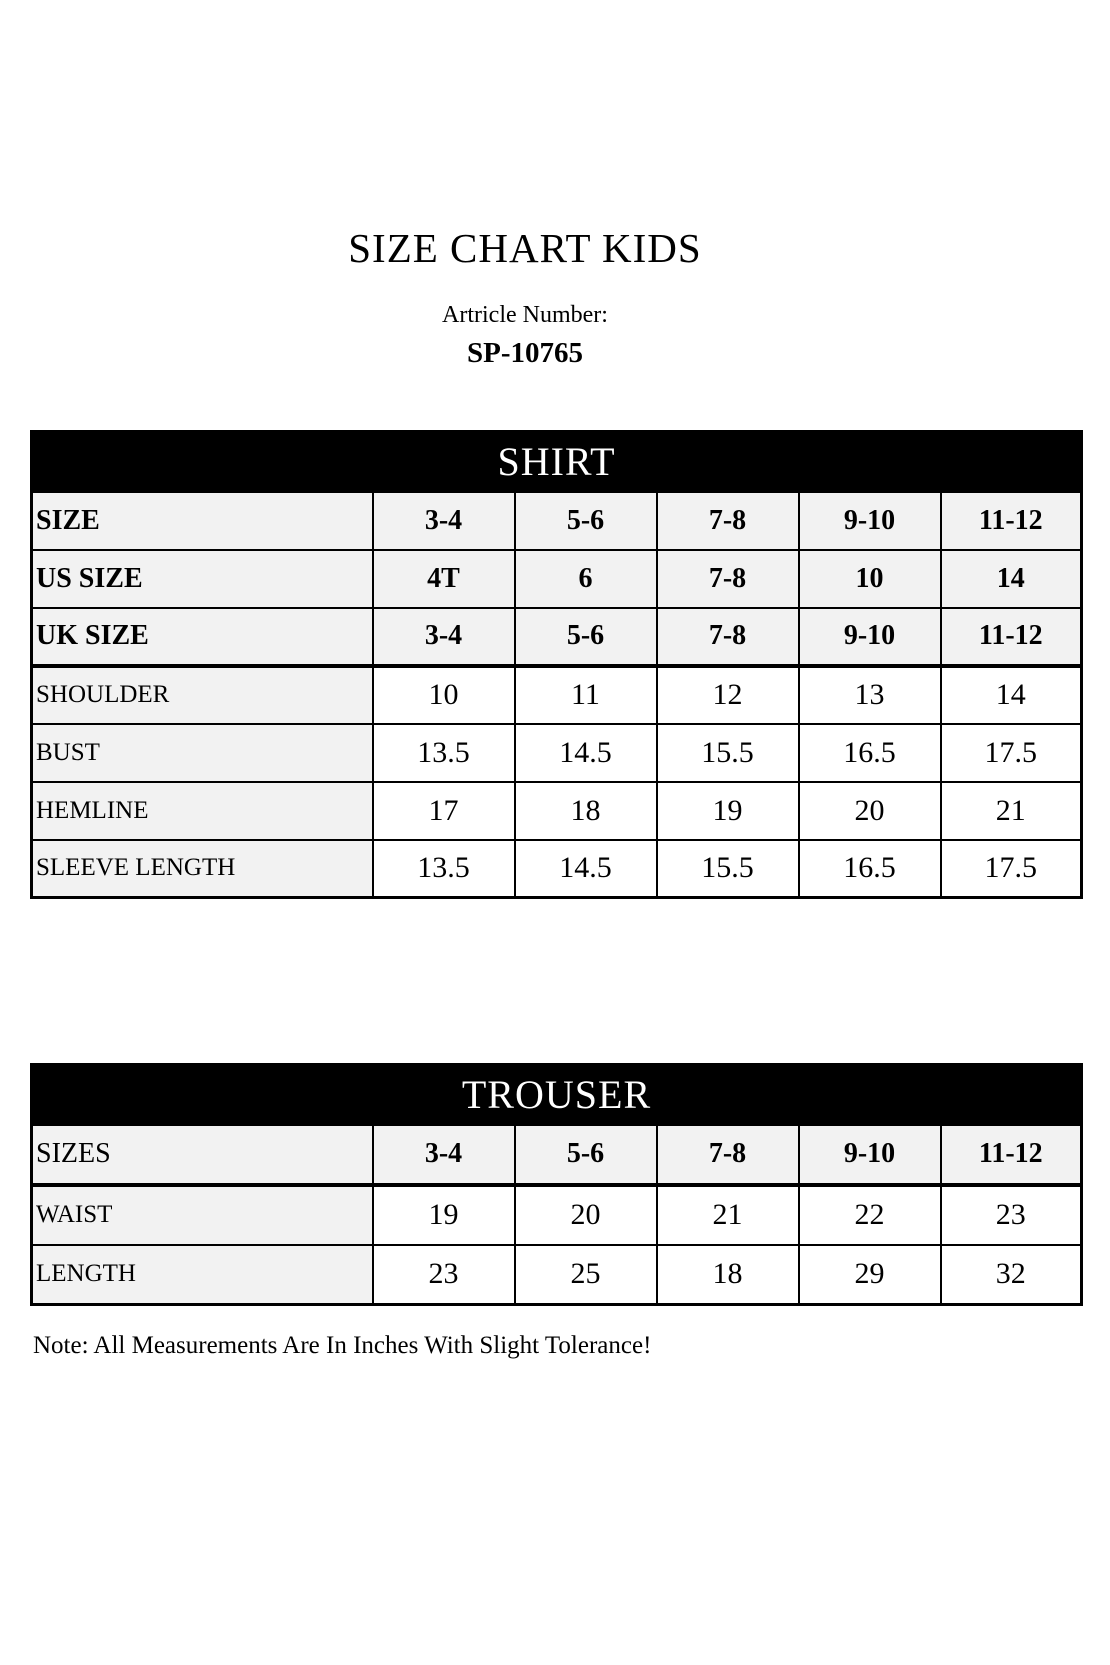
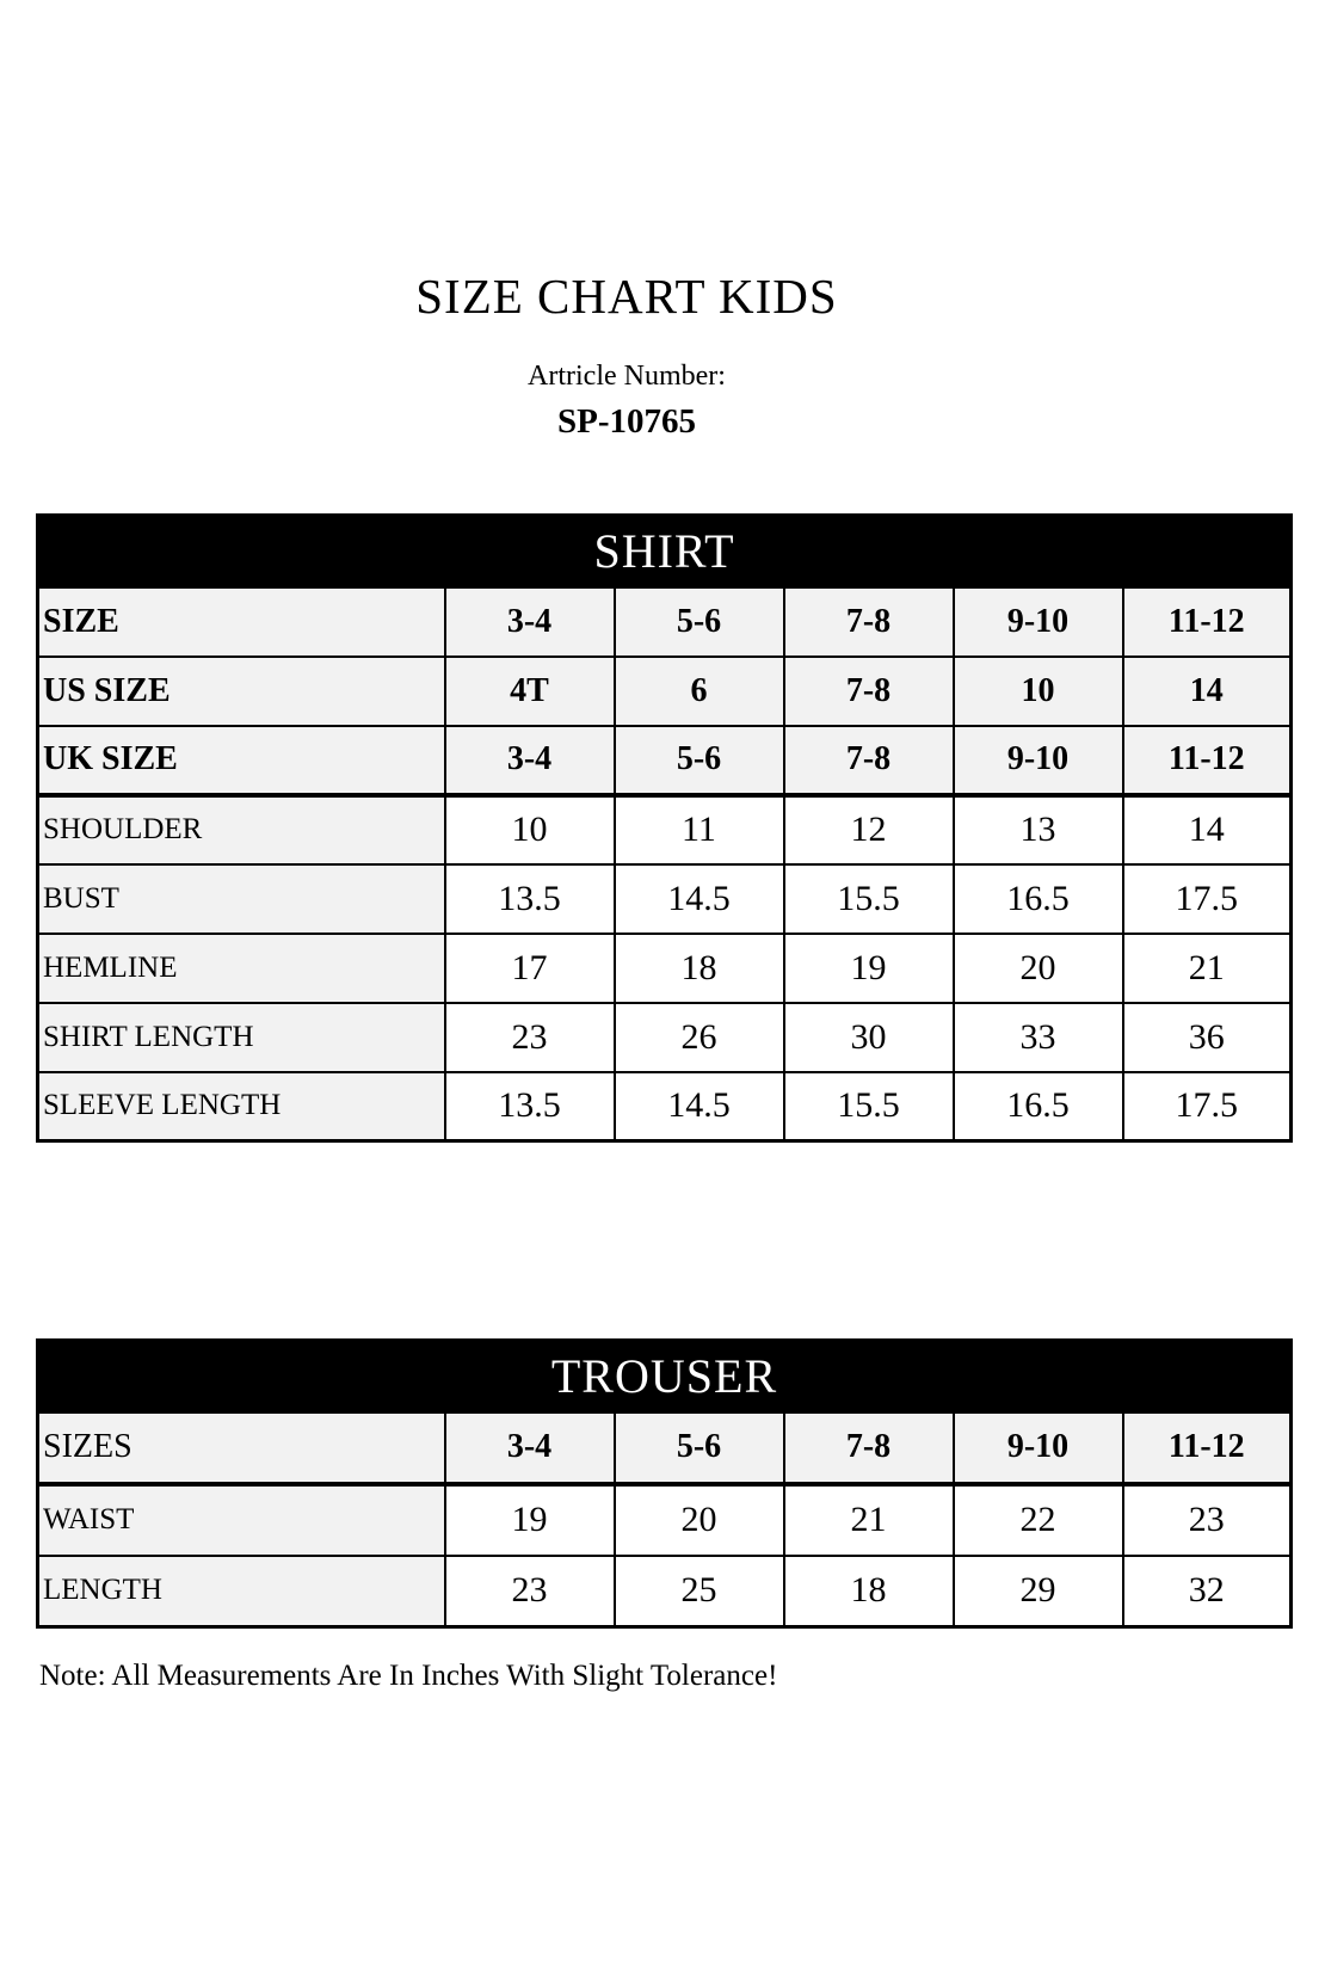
  SIZE CHART KIDS
  Artricle Number:
  SP-10765
  SHIRT
  SIZE	3-4	5-6	7-8	9-10	11-12
  US SIZE	4T	6	7-8	10	14
  UK SIZE	3-4	5-6	7-8	9-10	11-12
  SHOULDER	10	11	12	13	14
  BUST	13.5	14.5	15.5	16.5	17.5
  HEMLINE	17	18	19	20	21
+ SHIRT LENGTH	23	26	30	33	36
  SLEEVE LENGTH	13.5	14.5	15.5	16.5	17.5
  TROUSER
  SIZES	3-4	5-6	7-8	9-10	11-12
  WAIST	19	20	21	22	23
  LENGTH	23	25	18	29	32
  Note: All Measurements Are In Inches With Slight Tolerance!
